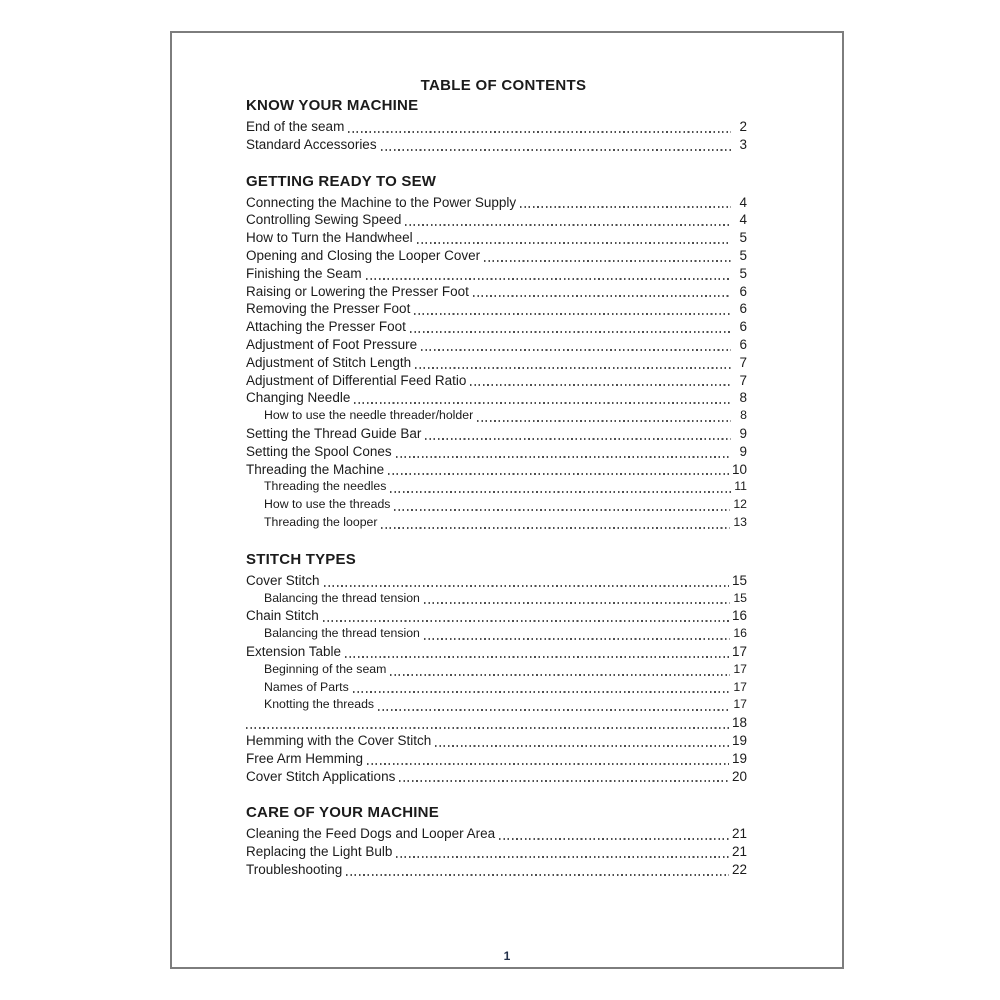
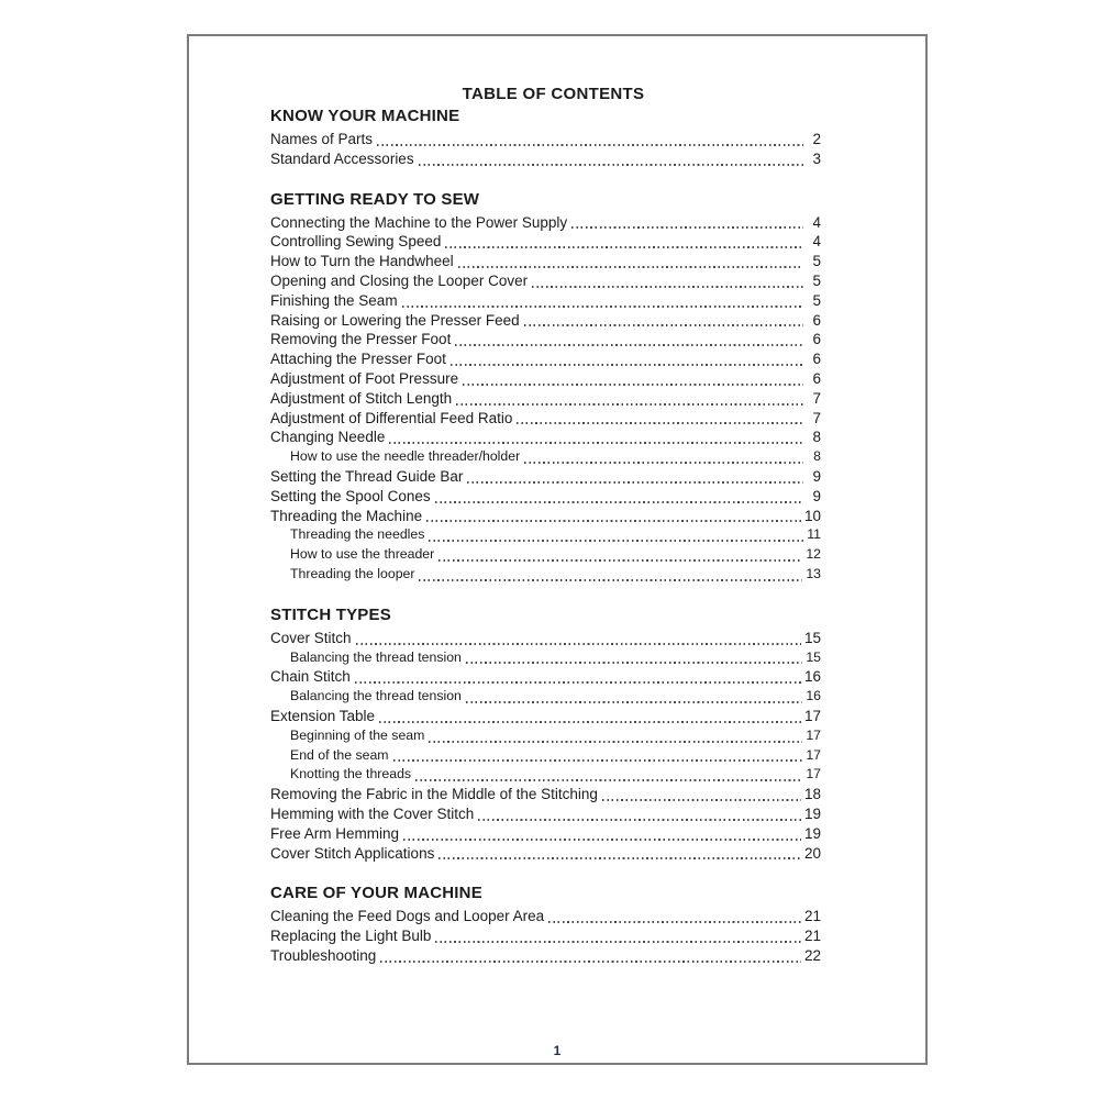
  TABLE OF CONTENTS
  KNOW YOUR MACHINE
- End of the seam
+ Names of Parts
  2
  Standard Accessories
  3
  GETTING READY TO SEW
  Connecting the Machine to the Power Supply
  4
  Controlling Sewing Speed
  4
  How to Turn the Handwheel
  5
  Opening and Closing the Looper Cover
  5
  Finishing the Seam
  5
- Raising or Lowering the Presser Foot
+ Raising or Lowering the Presser Feed
  6
  Removing the Presser Foot
  6
  Attaching the Presser Foot
  6
  Adjustment of Foot Pressure
  6
  Adjustment of Stitch Length
  7
  Adjustment of Differential Feed Ratio
  7
  Changing Needle
  8
  How to use the needle threader/holder
  8
  Setting the Thread Guide Bar
  9
  Setting the Spool Cones
  9
  Threading the Machine
  10
  Threading the needles
  11
- How to use the threads
+ How to use the threader
  12
  Threading the looper
  13
  STITCH TYPES
  Cover Stitch
  15
  Balancing the thread tension
  15
  Chain Stitch
  16
  Balancing the thread tension
  16
  Extension Table
  17
  Beginning of the seam
  17
- Names of Parts
+ End of the seam
  17
  Knotting the threads
  17
+ Removing the Fabric in the Middle of the Stitching
  18
  Hemming with the Cover Stitch
  19
  Free Arm Hemming
  19
  Cover Stitch Applications
  20
  CARE OF YOUR MACHINE
  Cleaning the Feed Dogs and Looper Area
  21
  Replacing the Light Bulb
  21
  Troubleshooting
  22
  1
